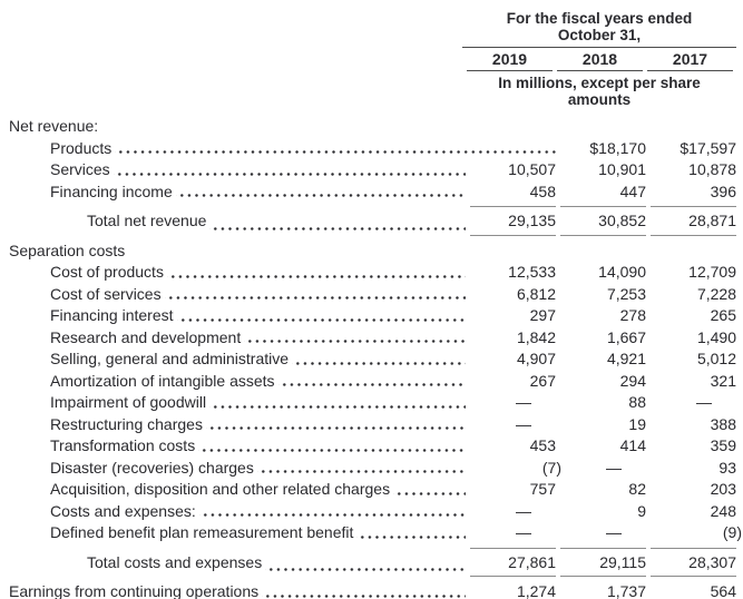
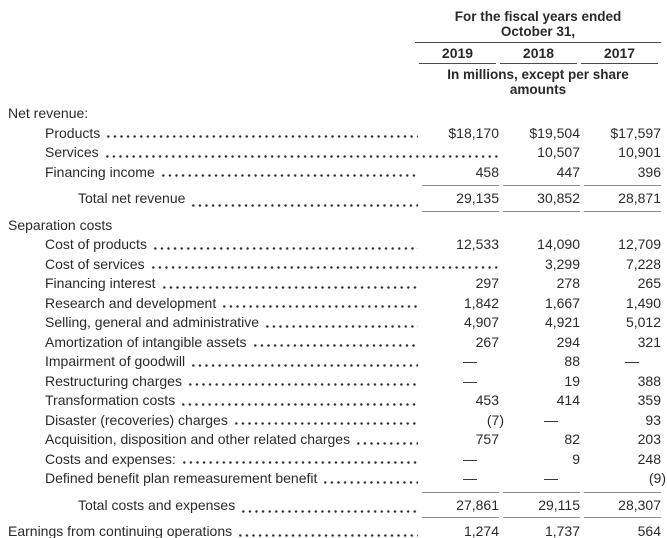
  For the fiscal years ended
  October 31,
  2019
  2018
  2017
  In millions, except per share amounts
  Net revenue:
  Products
  $18,170
+ $19,504
  $17,597
  Services
  10,507
  10,901
- 10,878
  Financing income
  458
  447
  396
  Total net revenue
  29,135
  30,852
  28,871
  Separation costs
  Cost of products
  12,533
  14,090
  12,709
  Cost of services
- 6,812
+ 3,299
- 7,253
  7,228
  Financing interest
  297
  278
  265
  Research and development
  1,842
  1,667
  1,490
  Selling, general and administrative
  4,907
  4,921
  5,012
  Amortization of intangible assets
  267
  294
  321
  Impairment of goodwill
  —
  88
  —
  Restructuring charges
  —
  19
  388
  Transformation costs
  453
  414
  359
  Disaster (recoveries) charges
  (7)
  —
  93
  Acquisition, disposition and other related charges
  757
  82
  203
  Costs and expenses:
  —
  9
  248
  Defined benefit plan remeasurement benefit
  —
  —
  (9)
  Total costs and expenses
  27,861
  29,115
  28,307
  Earnings from continuing operations
  1,274
  1,737
  564
